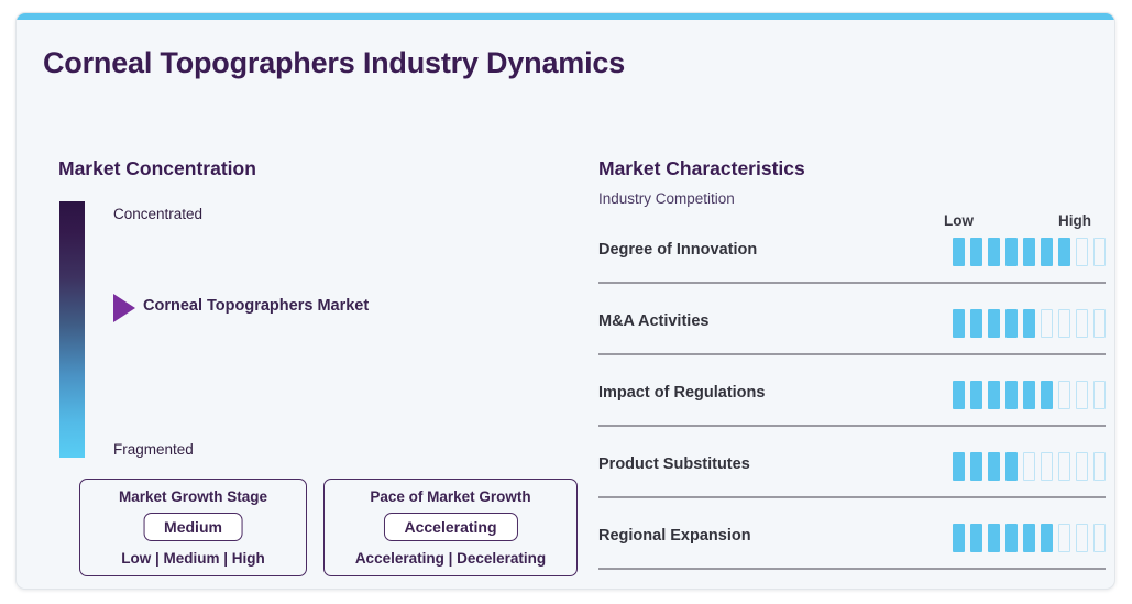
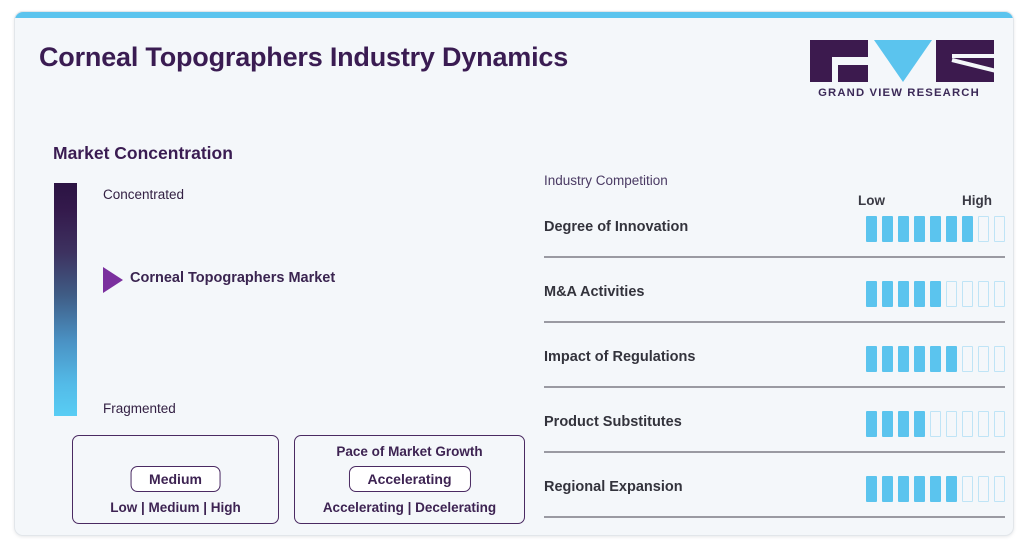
  Corneal Topographers Industry Dynamics
+ GRAND VIEW RESEARCH
  Market Concentration
  Concentrated
  Fragmented
  Corneal Topographers Market
- Market Growth Stage
  Medium
  Low | Medium | High
  Pace of Market Growth
  Accelerating
  Accelerating | Decelerating
- Market Characteristics
  Industry Competition
  Low
  High
  Degree of Innovation
  M&A Activities
  Impact of Regulations
  Product Substitutes
  Regional Expansion
